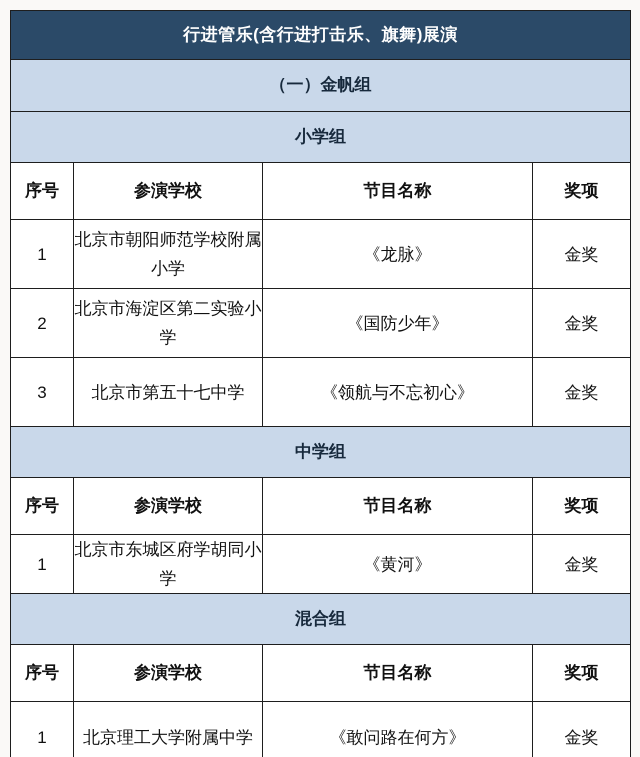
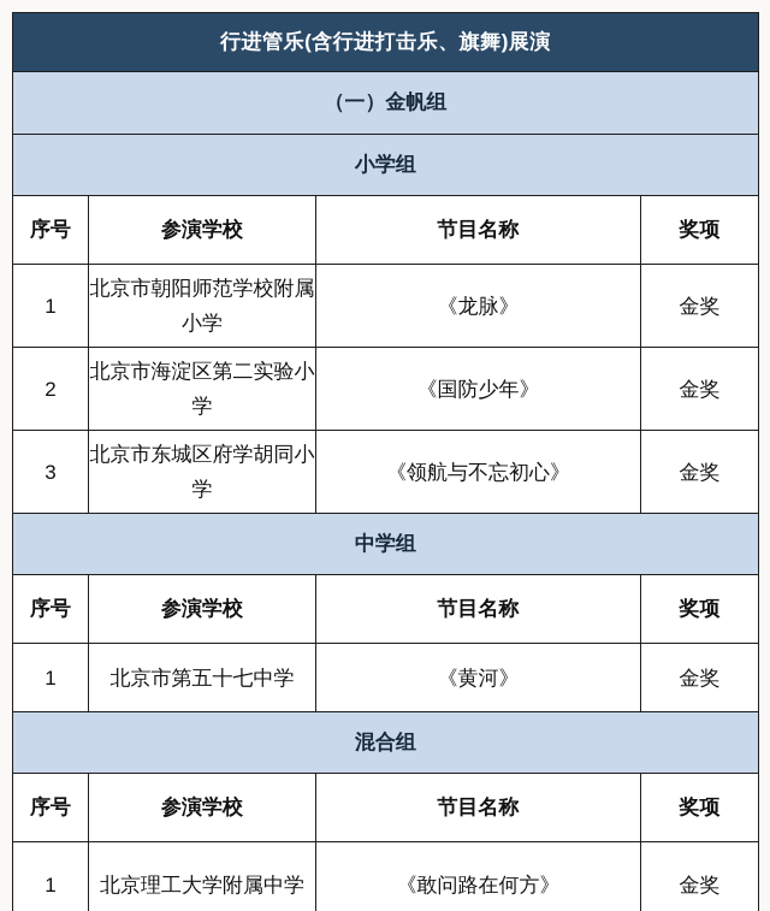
  行进管乐(含行进打击乐、旗舞)展演
  （一）金帆组
  小学组
  序号	参演学校	节目名称	奖项
  1	北京市朝阳师范学校附属小学	《龙脉》	金奖
  2	北京市海淀区第二实验小学	《国防少年》	金奖
- 3	北京市第五十七中学	《领航与不忘初心》	金奖
+ 3	北京市东城区府学胡同小学	《领航与不忘初心》	金奖
  中学组
  序号	参演学校	节目名称	奖项
- 1	北京市东城区府学胡同小学	《黄河》	金奖
+ 1	北京市第五十七中学	《黄河》	金奖
  混合组
  序号	参演学校	节目名称	奖项
  1	北京理工大学附属中学	《敢问路在何方》	金奖
